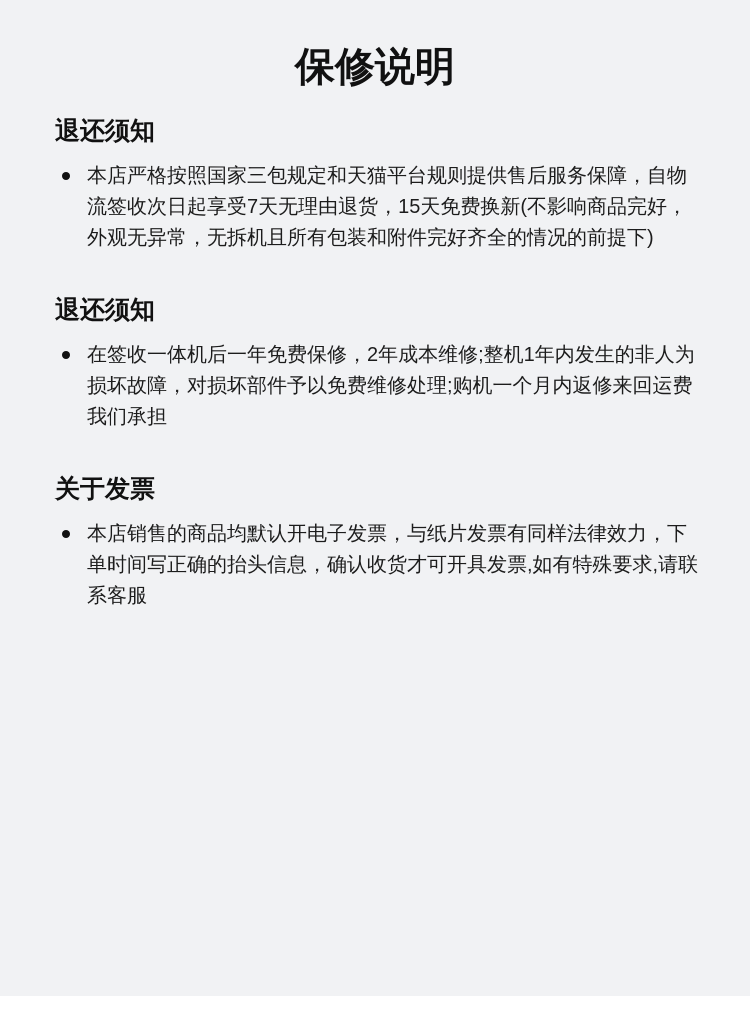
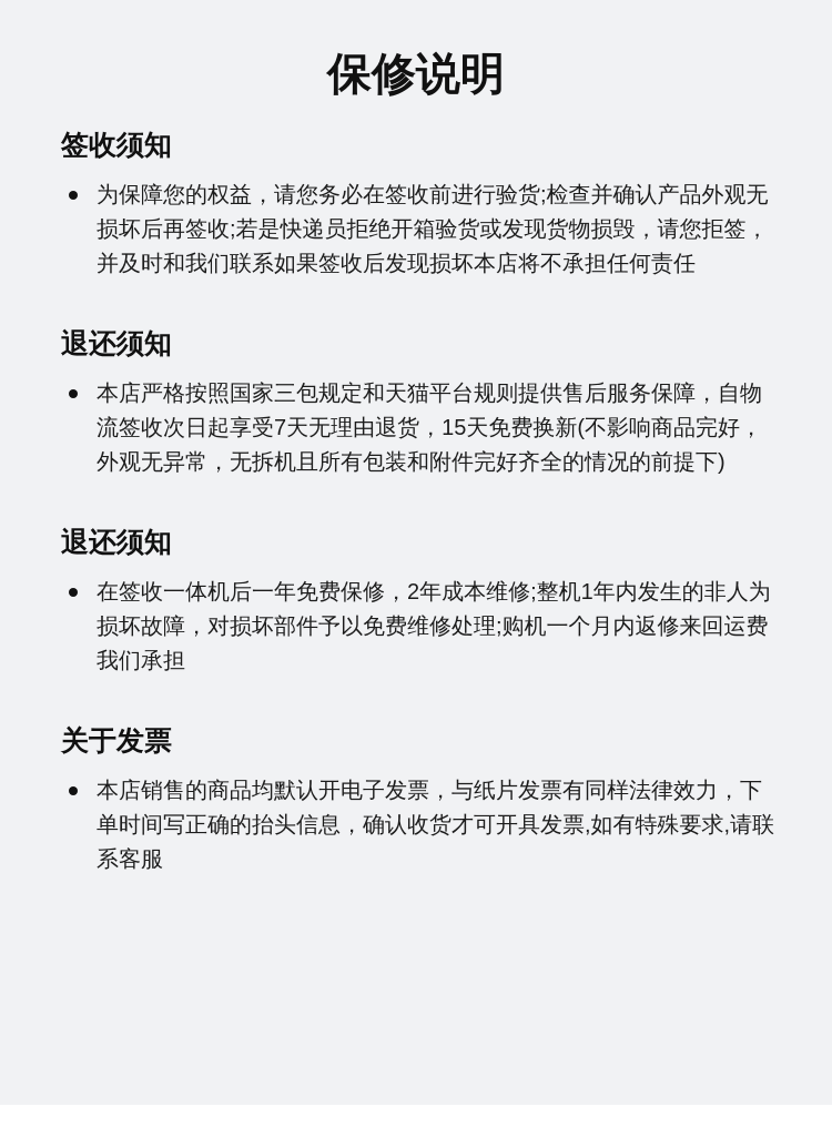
  保修说明
+ 签收须知
+ 为保障您的权益，请您务必在签收前进行验货;检查并确认产品外观无损坏后再签收;若是快递员拒绝开箱验货或发现货物损毁，请您拒签，并及时和我们联系如果签收后发现损坏本店将不承担任何责任
  退还须知
  本店严格按照国家三包规定和天猫平台规则提供售后服务保障，自物流签收次日起享受7天无理由退货，15天免费换新(不影响商品完好，外观无异常，无拆机且所有包装和附件完好齐全的情况的前提下)
  退还须知
  在签收一体机后一年免费保修，2年成本维修;整机1年内发生的非人为损坏故障，对损坏部件予以免费维修处理;购机一个月内返修来回运费我们承担
  关于发票
  本店销售的商品均默认开电子发票，与纸片发票有同样法律效力，下单时间写正确的抬头信息，确认收货才可开具发票,如有特殊要求,请联系客服
